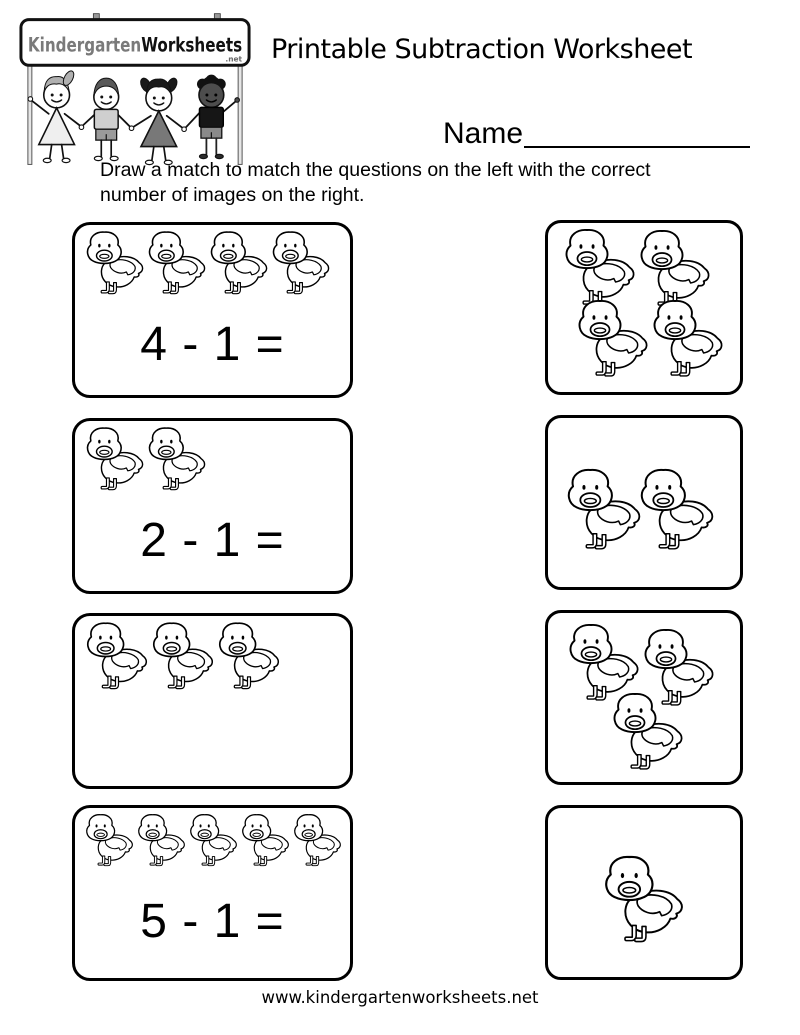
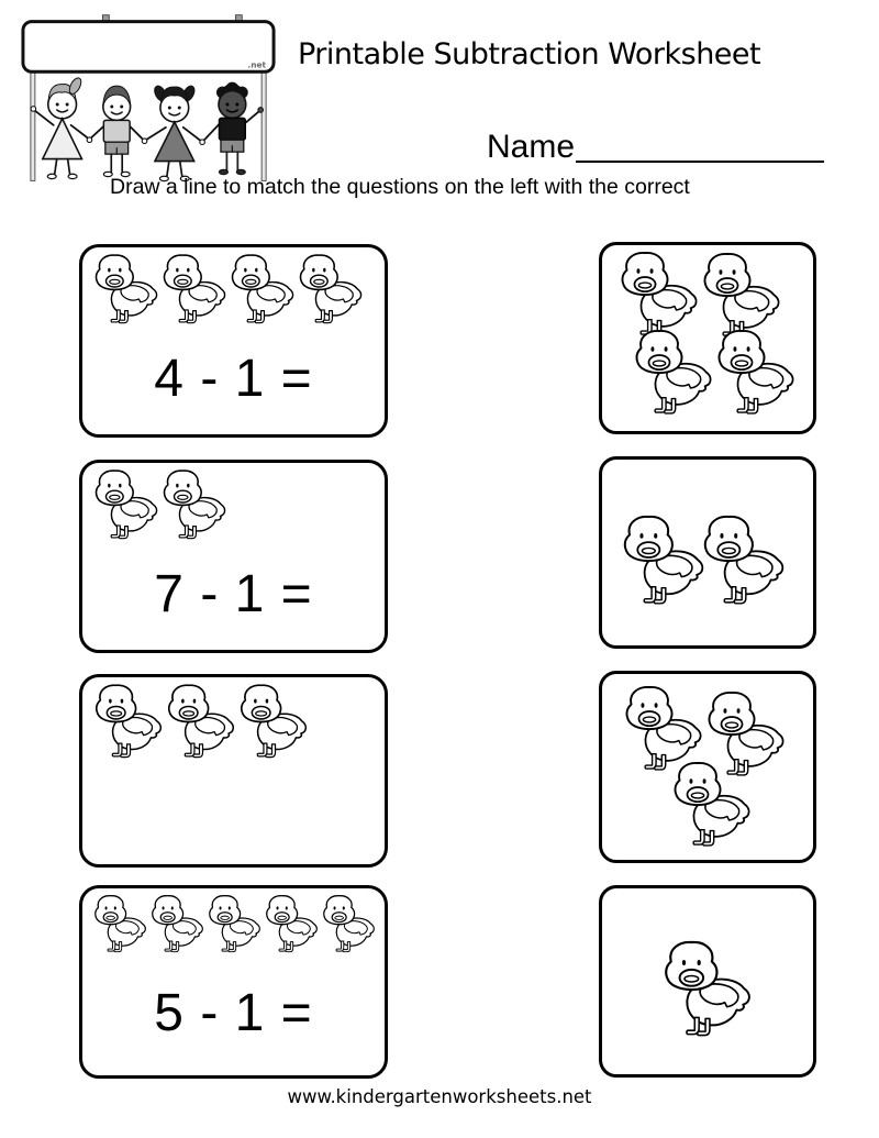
- KindergartenWorksheets
  .net
  Printable Subtraction Worksheet
  Name
- Draw a match to match the questions on the left with the correct
+ Draw a line to match the questions on the left with the correct
- number of images on the right.
  4 - 1 =
- 2 - 1 =
+ 7 - 1 =
  5 - 1 =
  www.kindergartenworksheets.net
